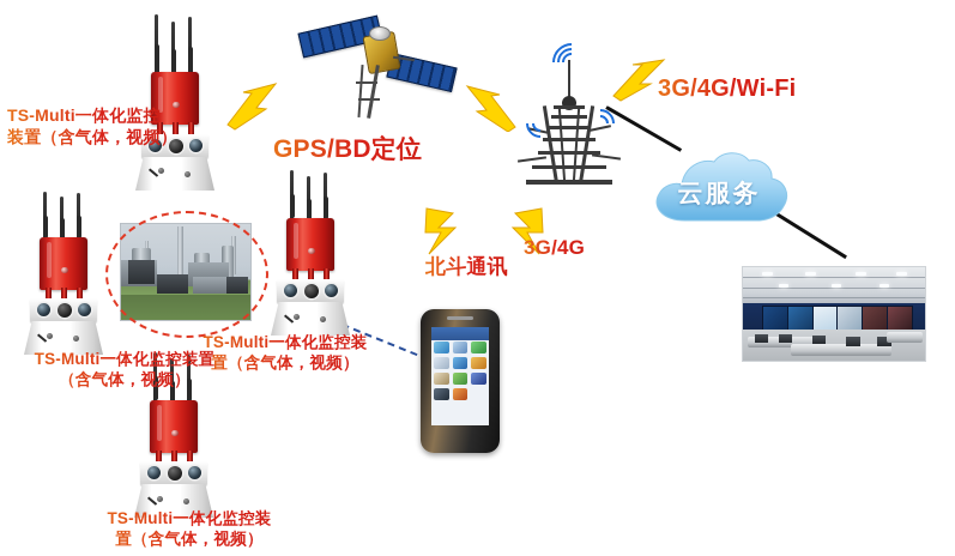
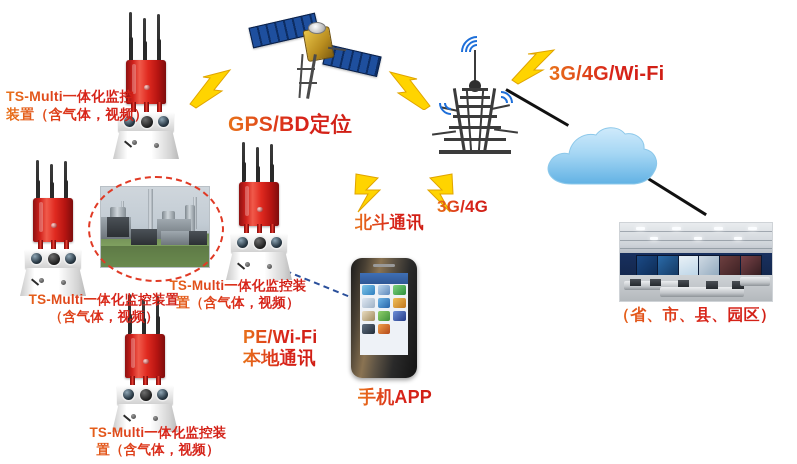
- 云服务
  TS-Multi一体化监控
  装置（含气体，视频）
  TS-Multi一体化监控
  （含气体，视频）
  TS-Multi一体化监控装
  置（含气体，视频）
  TS-Multi一体化监控装
  置（含气体，视频）
  GPS/BD定位
  北斗通讯
  3G/4G
  3G/4G/Wi-Fi
+ PE/Wi-Fi
+ 本地通讯
+ 手机APP
+ （省、市、县、园区）
